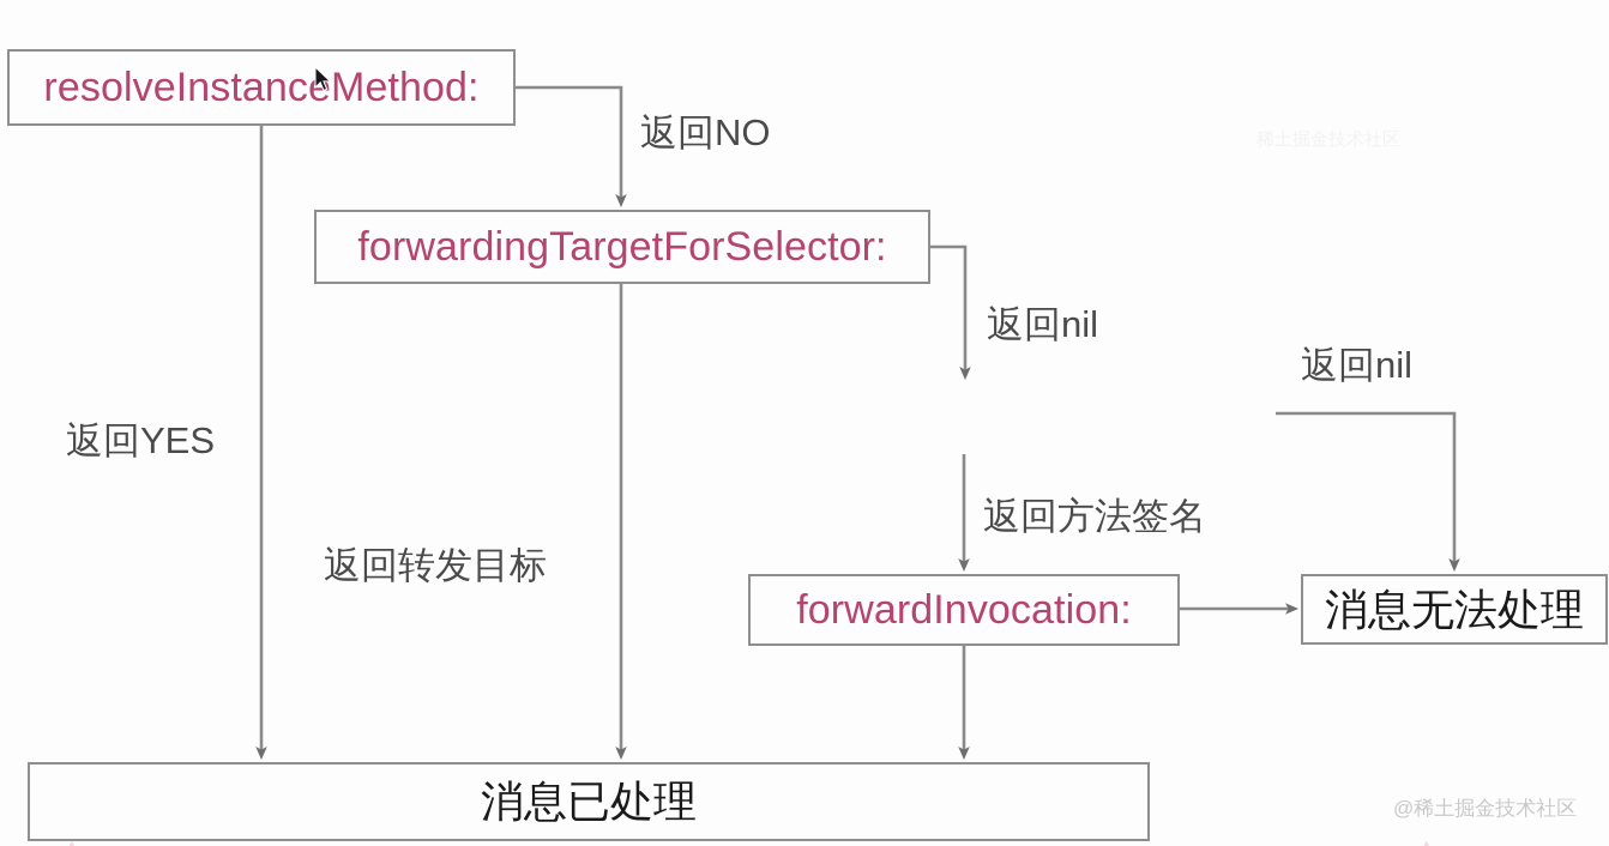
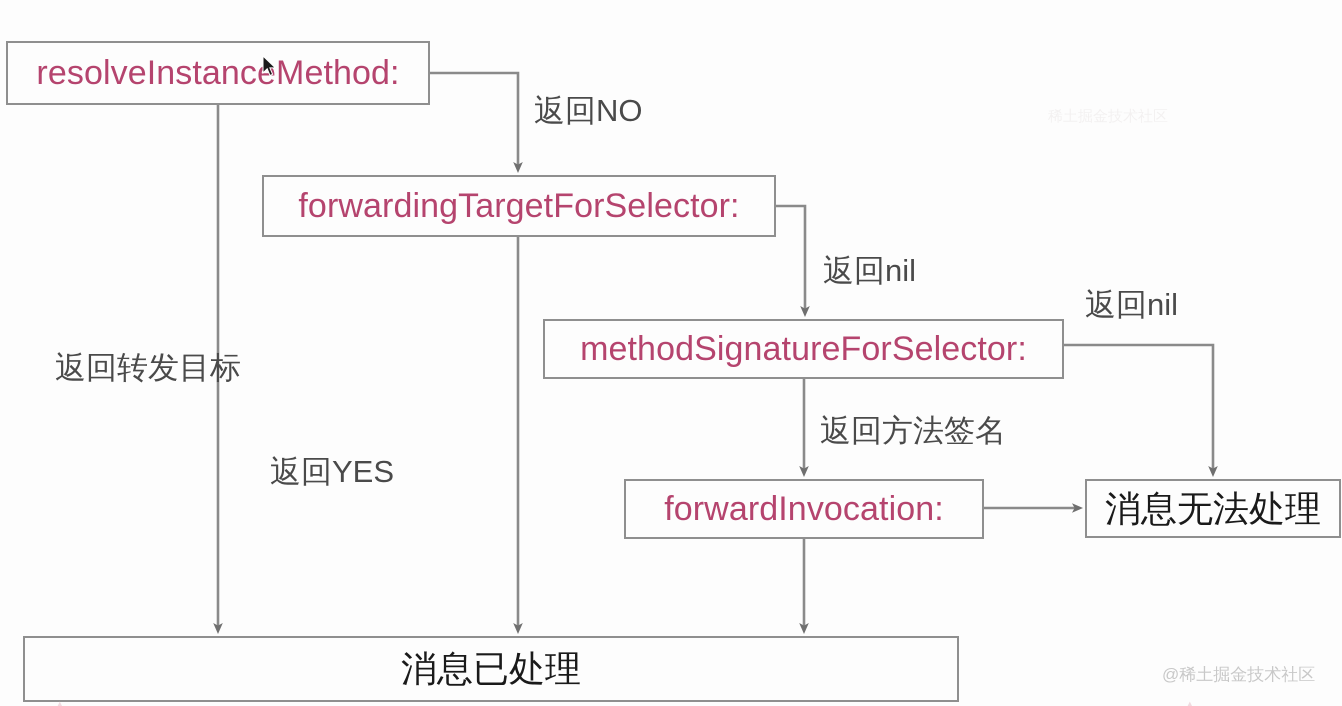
  resolveInstanceMethod:
  forwardingTargetForSelector:
+ methodSignatureForSelector:
  forwardInvocation:
  消息无法处理
  消息已处理
  返回NO
- 返回YES
+ 返回转发目标
  返回nil
  返回nil
- 返回转发目标
+ 返回YES
  返回方法签名
  @稀土掘金技术社区
